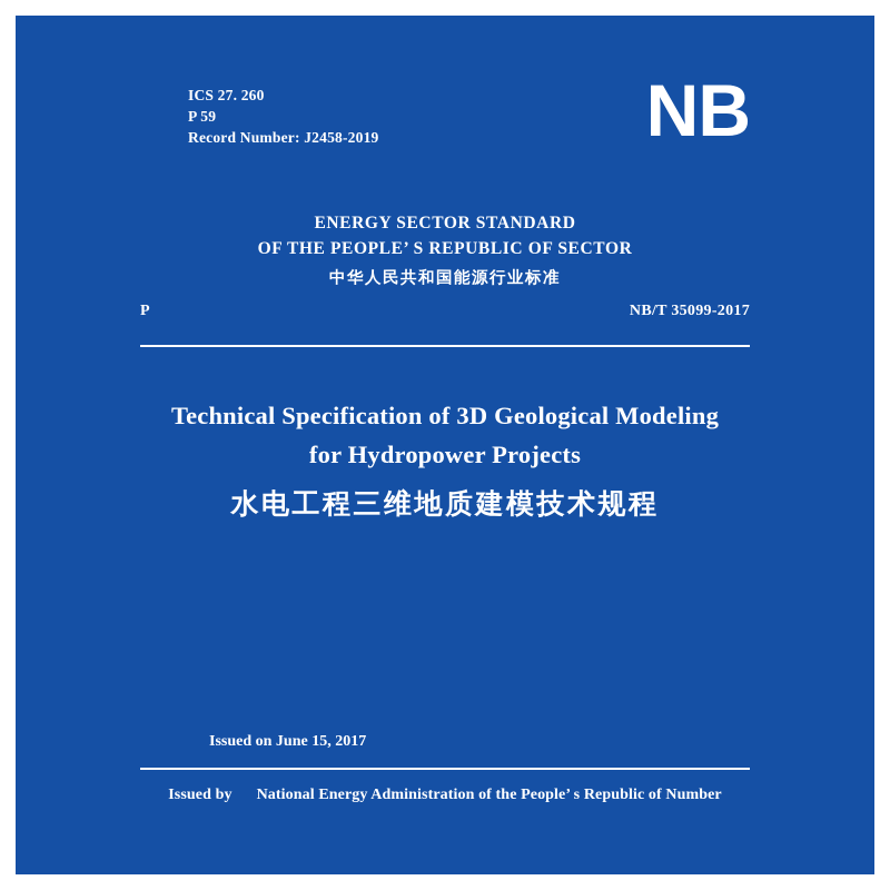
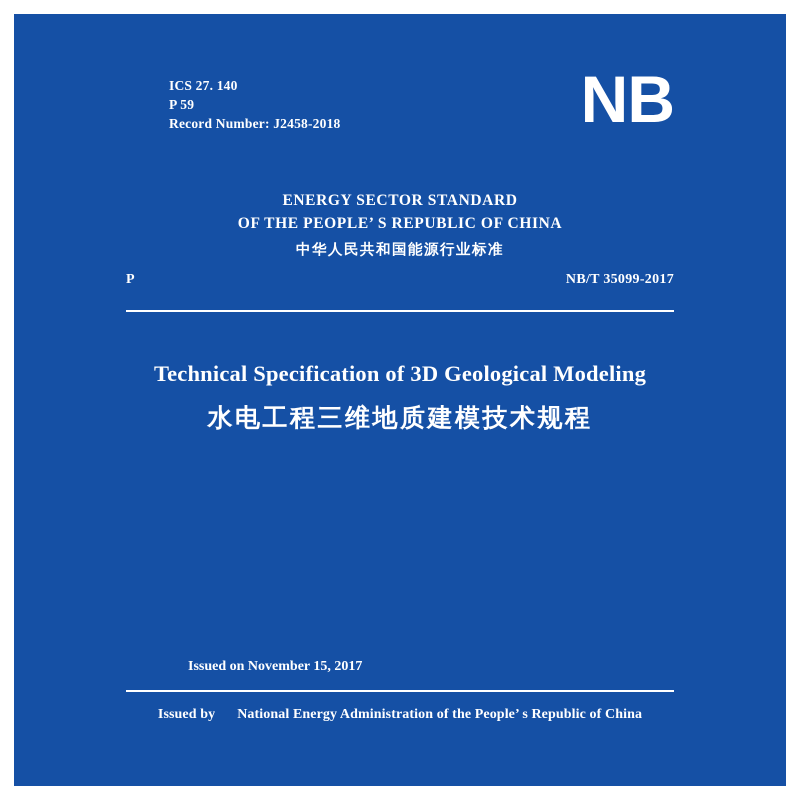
- ICS 27. 260
+ ICS 27. 140
  P 59
- Record Number: J2458-2019
+ Record Number: J2458-2018
  NB
  ENERGY SECTOR STANDARD
- OF THE PEOPLE’ S REPUBLIC OF SECTOR
+ OF THE PEOPLE’ S REPUBLIC OF CHINA
  中华人民共和国能源行业标准
  P
  NB/T 35099-2017
  Technical Specification of 3D Geological Modeling
- for Hydropower Projects
  水电工程三维地质建模技术规程
- Issued on June 15, 2017
+ Issued on November 15, 2017
- Issued by National Energy Administration of the People’ s Republic of Number
+ Issued by National Energy Administration of the People’ s Republic of China
